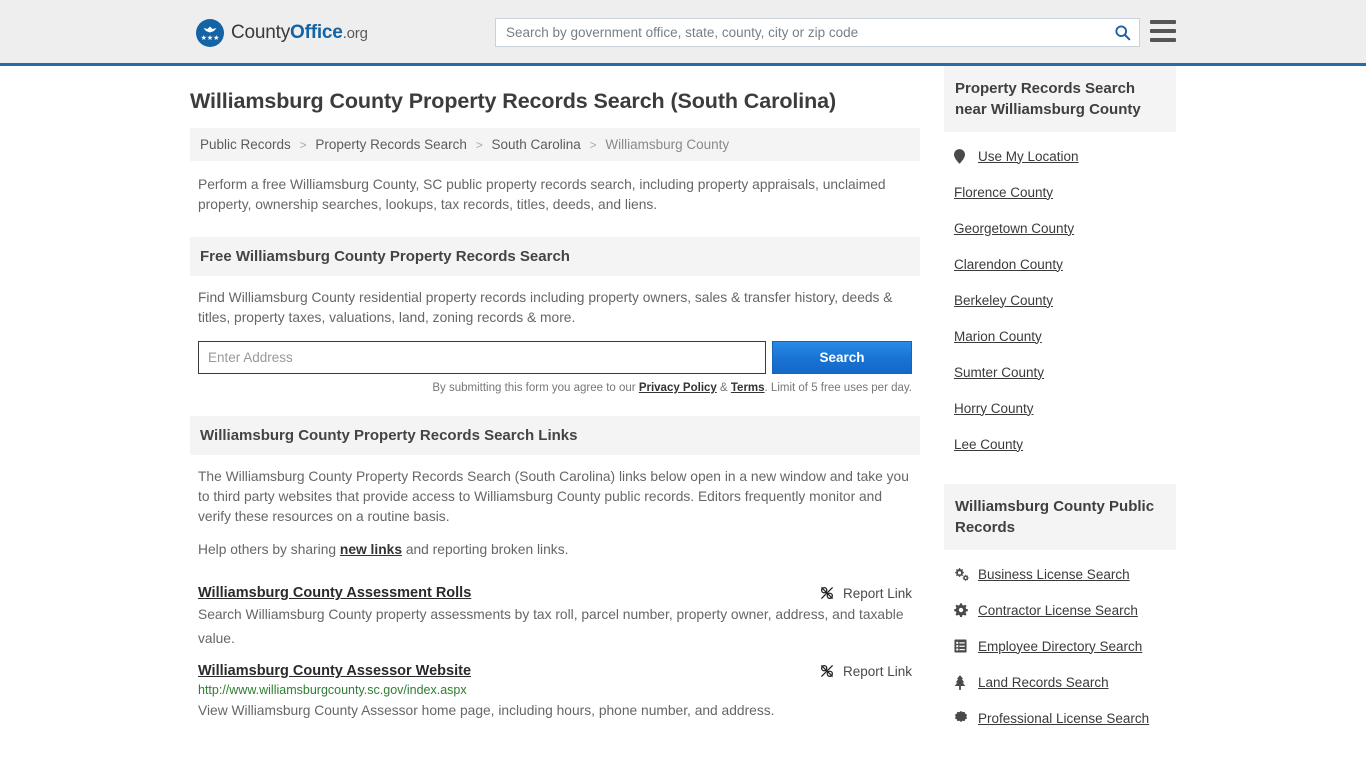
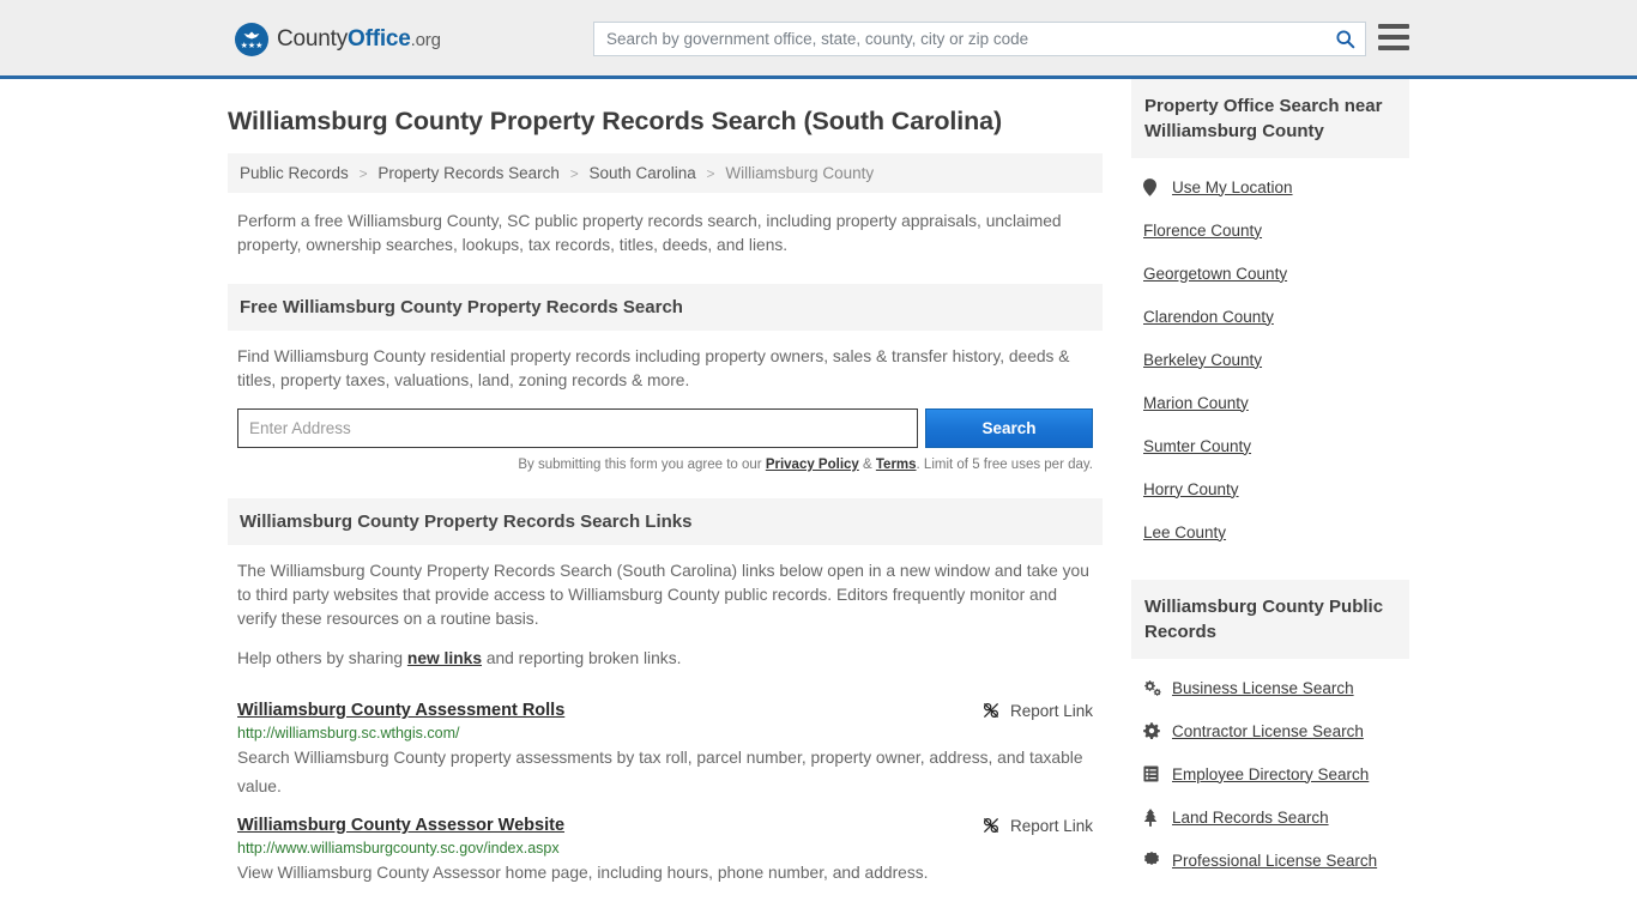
  CountyOffice.org
  Search by government office, state, county, city or zip code
  Williamsburg County Property Records Search (South Carolina)
  Public Records > Property Records Search > South Carolina > Williamsburg County
  Perform a free Williamsburg County, SC public property records search, including property appraisals, unclaimed property, ownership searches, lookups, tax records, titles, deeds, and liens.
  Free Williamsburg County Property Records Search
  Find Williamsburg County residential property records including property owners, sales & transfer history, deeds & titles, property taxes, valuations, land, zoning records & more.
  Enter Address
  Search
  By submitting this form you agree to our Privacy Policy & Terms. Limit of 5 free uses per day.
  Williamsburg County Property Records Search Links
  The Williamsburg County Property Records Search (South Carolina) links below open in a new window and take you to third party websites that provide access to Williamsburg County public records. Editors frequently monitor and verify these resources on a routine basis.
  Help others by sharing new links and reporting broken links.
  Williamsburg County Assessment Rolls
  Report Link
+ http://williamsburg.sc.wthgis.com/
  Search Williamsburg County property assessments by tax roll, parcel number, property owner, address, and taxable value.
  Williamsburg County Assessor Website
  Report Link
  http://www.williamsburgcounty.sc.gov/index.aspx
  View Williamsburg County Assessor home page, including hours, phone number, and address.
- Property Records Search near Williamsburg County
+ Property Office Search near Williamsburg County
  Use My Location
  Florence County
  Georgetown County
  Clarendon County
  Berkeley County
  Marion County
  Sumter County
  Horry County
  Lee County
  Williamsburg County Public Records
  Business License Search
  Contractor License Search
  Employee Directory Search
  Land Records Search
  Professional License Search
